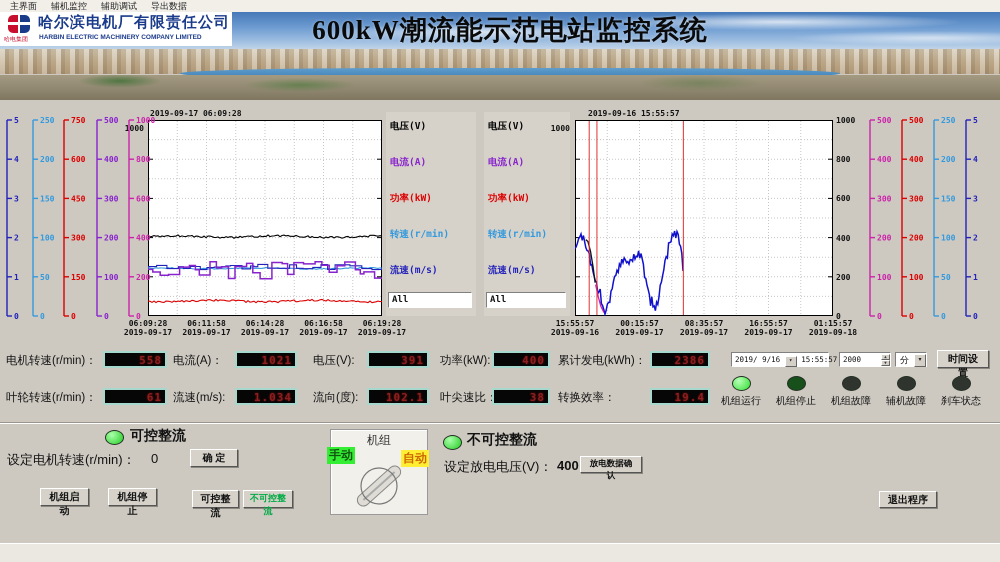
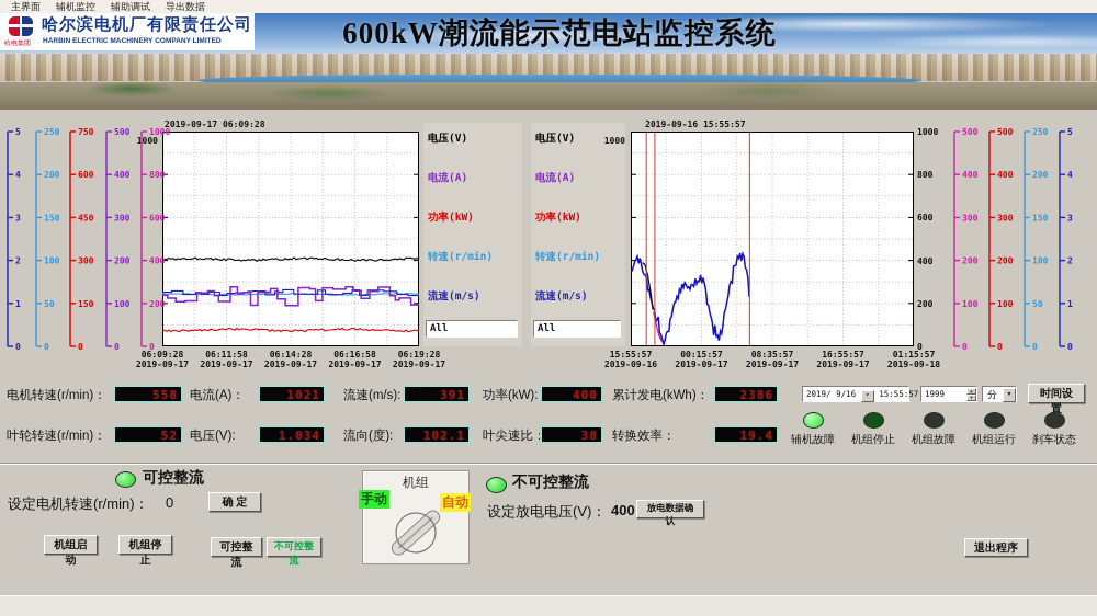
  主界面 辅机监控 辅助调试 导出数据
  哈尔滨电机厂有限责任公司
  600kW潮流能示范电站监控系统
  2019-09-17 06:09:28
  1000
  06:09:28
  2019-09-17
  06:11:58
  2019-09-17
  06:14:28
  2019-09-17
  06:16:58
  2019-09-17
  06:19:28
  2019-09-17
  电压(V)
  电流(A)
  功率(kW)
  转速(r/min)
  流速(m/s)
  All
  电压(V)
  电流(A)
  功率(kW)
  转速(r/min)
  流速(m/s)
  All
  1000
  2019-09-16 15:55:57
  15:55:57
  2019-09-16
  00:15:57
  2019-09-17
  08:35:57
  2019-09-17
  16:55:57
  2019-09-17
  01:15:57
  2019-09-18
  电机转速(r/min)：
  558
  电流(A)：
  1021
- 电压(V):
+ 流速(m/s):
  391
  功率(kW):
  400
  累计发电(kWh)：
  2386
  叶轮转速(r/min)：
- 61
+ 52
- 流速(m/s):
+ 电压(V):
  1.034
  流向(度):
  102.1
  叶尖速比
  38
  转换效率：
  19.4
  2019/ 9/16 15:55:57
- 2000
+ 1999
  分
  时间设置
- 机组运行
+ 辅机故障
  机组停止
  机组故障
- 辅机故障
+ 机组运行
  刹车状态
  可控整流
  设定电机转速(r/min)：
  0
  确 定
  机组启动
  机组停止
  可控整流
  不可控整流
  机组
  手动
  自动
  不可控整流
  设定放电电压(V)：
  400
  放电数据确认
  退出程序
  5
  4
  3
  2
  1
  0
  250
  200
  150
  100
  50
  0
  750
  600
  450
  300
  150
  0
  500
  400
  300
  200
  100
  0
  1000
  800
  600
  400
  200
  0
  500
  400
  300
  200
  100
  0
  500
  400
  300
  200
  100
  0
  250
  200
  150
  100
  50
  0
  5
  4
  3
  2
  1
  0
  1000
  800
  600
  400
  200
  0
